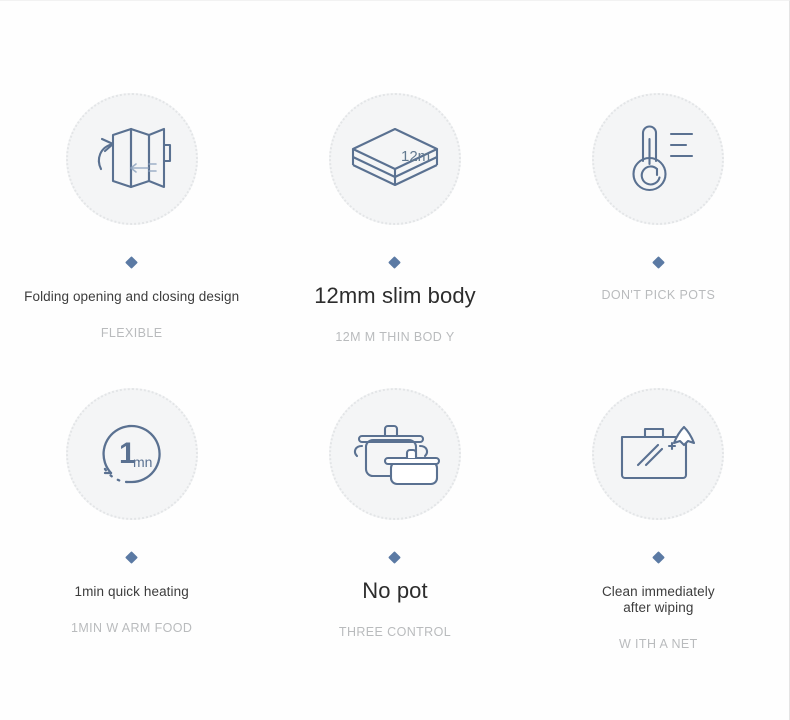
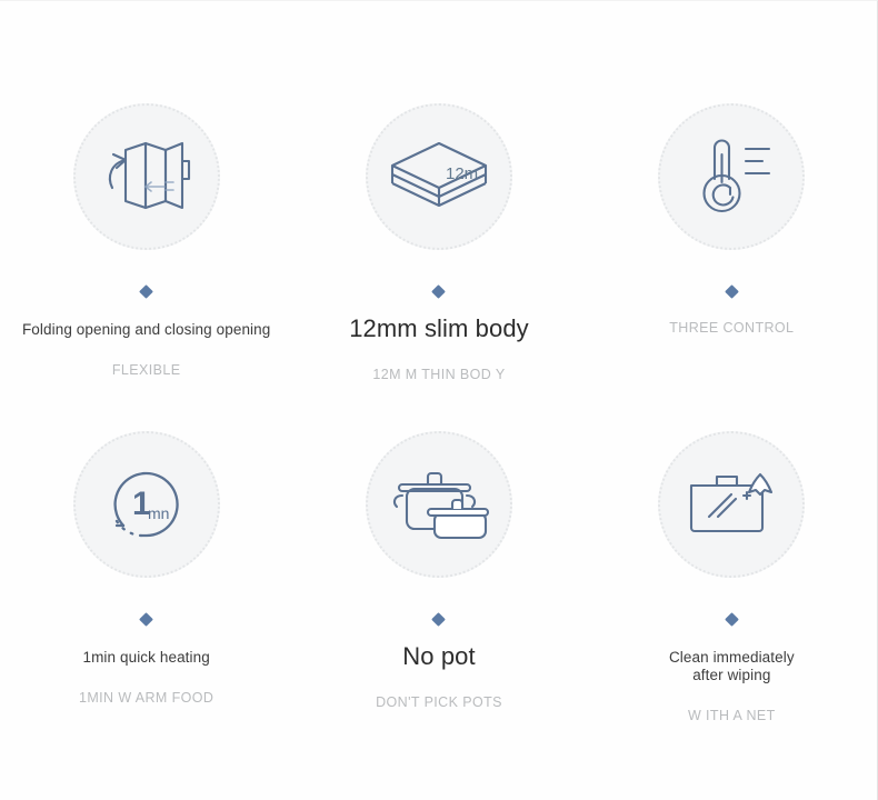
- Folding opening and closing design
+ Folding opening and closing opening
  FLEXIBLE
  12m
  12mm slim body
  12M M THIN BOD Y
- DON'T PICK POTS
+ THREE CONTROL
  1
  mn
  1min quick heating
  1MIN W ARM FOOD
  No pot
- THREE CONTROL
+ DON'T PICK POTS
  Clean immediately
  after wiping
  W ITH A NET
